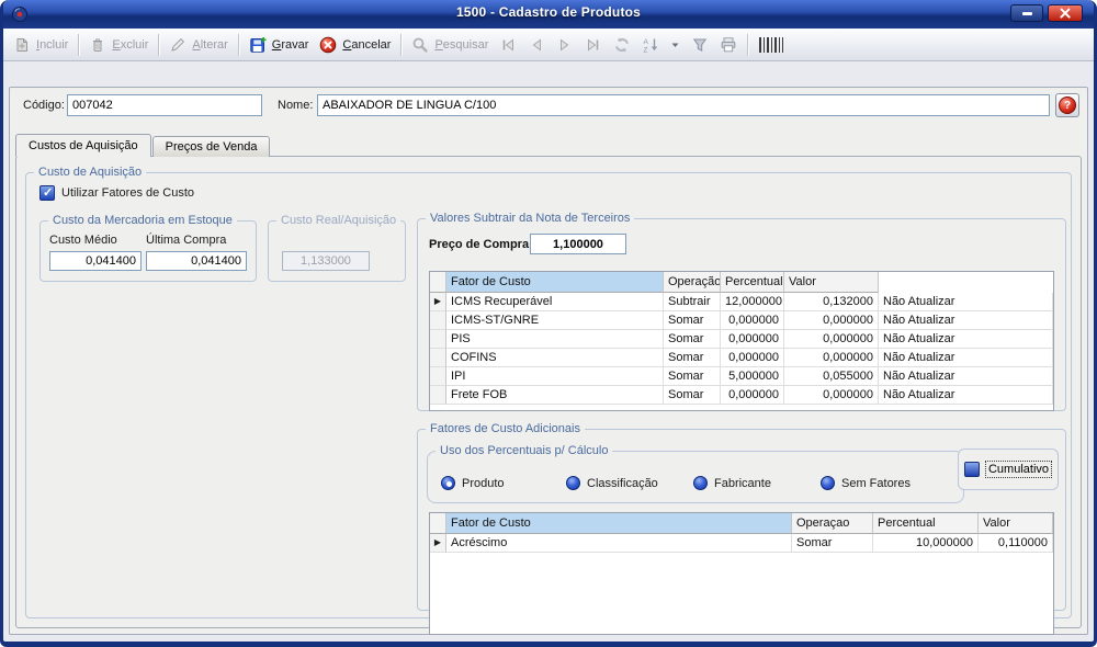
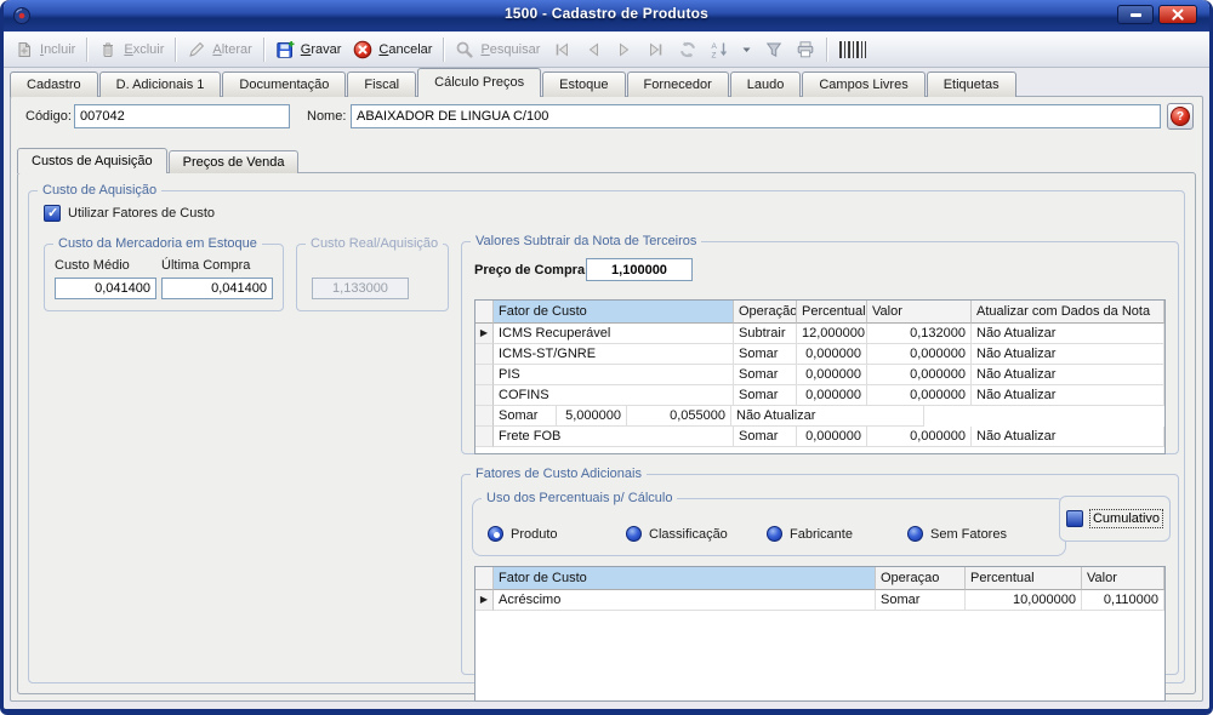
  1500 - Cadastro de Produtos
  Incluir
  Excluir
  Alterar
  Gravar
  Cancelar
  Pesquisar
+ Cadastro
+ D. Adicionais 1
+ Documentação
+ Fiscal
+ Cálculo Preços
+ Estoque
+ Fornecedor
+ Laudo
+ Campos Livres
+ Etiquetas
  Código:
  007042
  Nome:
  ABAIXADOR DE LINGUA C/100
  ?
  Custos de Aquisição
  Preços de Venda
  Custo de Aquisição
  Utilizar Fatores de Custo
  Custo da Mercadoria em Estoque
  Custo Médio
  Última Compra
  0,041400
  0,041400
  Custo Real/Aquisição
  1,133000
  Valores Subtrair da Nota de Terceiros
  Preço de Compra
  1,100000
  Fator de Custo
  Operação
  Percentual
  Valor
+ Atualizar com Dados da Nota
  ▶
  ICMS Recuperável
  Subtrair
  12,000000
  0,132000
  Não Atualizar
  ICMS-ST/GNRE
  Somar
  0,000000
  0,000000
  Não Atualizar
  PIS
  Somar
  0,000000
  0,000000
  Não Atualizar
  COFINS
  Somar
  0,000000
  0,000000
  Não Atualizar
- IPI
  Somar
  5,000000
  0,055000
  Não Atualizar
  Frete FOB
  Somar
  0,000000
  0,000000
  Não Atualizar
  Fatores de Custo Adicionais
  Uso dos Percentuais p/ Cálculo
  Produto
  Classificação
  Fabricante
  Sem Fatores
  Cumulativo
  Fator de Custo
  Operaçao
  Percentual
  Valor
  ▶
  Acréscimo
  Somar
  10,000000
  0,110000
